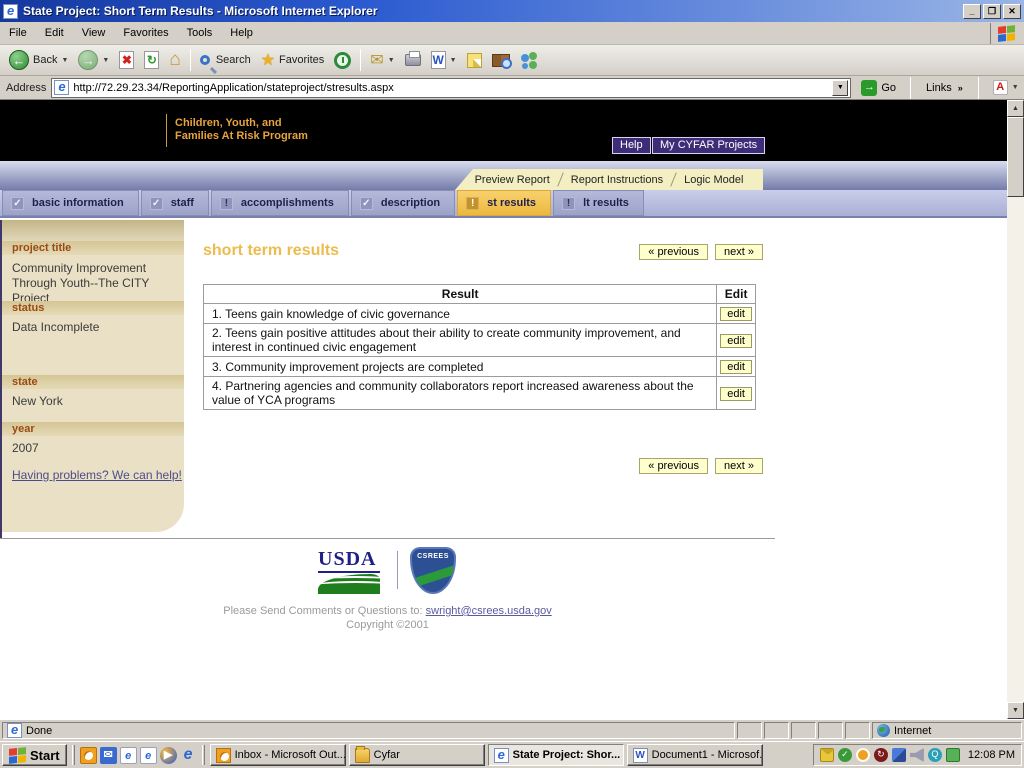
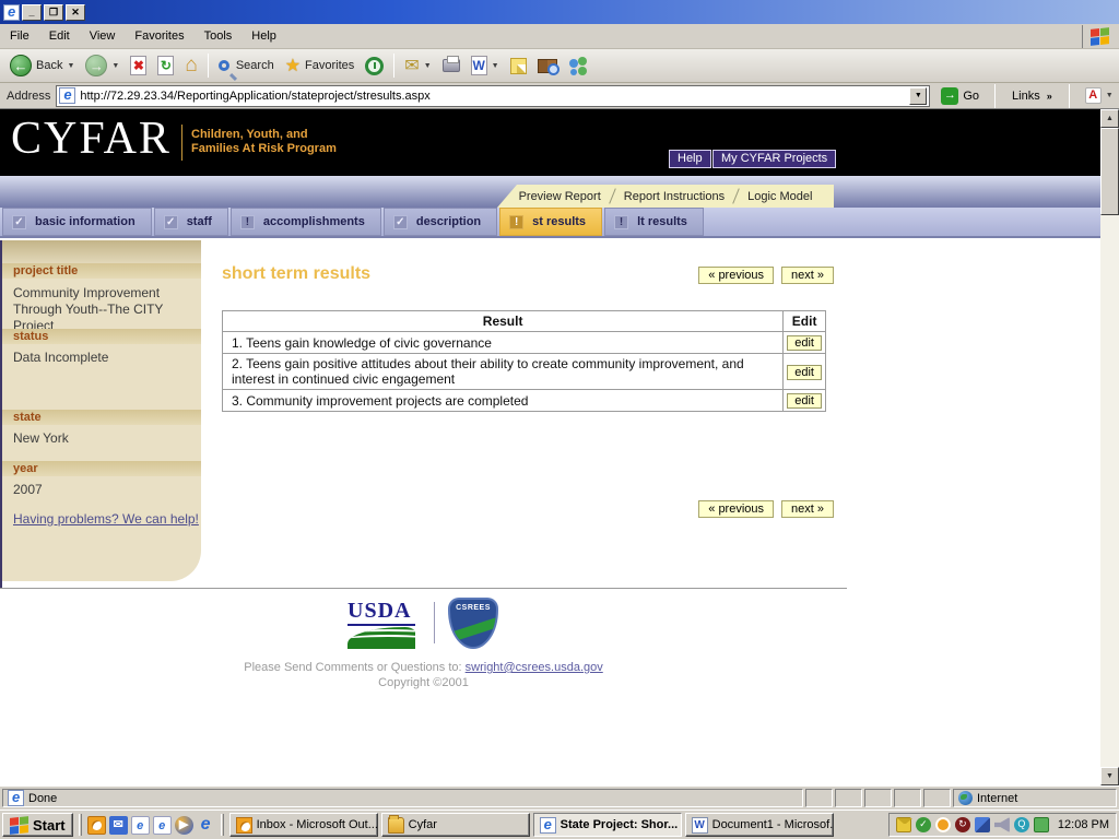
- State Project: Short Term Results - Microsoft Internet Explorer
  _
  ❐
  ✕
  File
  Edit
  View
  Favorites
  Tools
  Help
  ←
  Back
  →
  ✖
  ↻
  ⌂
  Search
  ★
  Favorites
  ✉
  W
  Address
  http://72.29.23.34/ReportingApplication/stateproject/stresults.aspx
  →
  Go
  Links
  »
  A
+ CYFAR
  Children, Youth, and
  Families At Risk Program
  Help
  My CYFAR Projects
  Preview Report
  Report Instructions
  Logic Model
  ✓
  basic information
  ✓
  staff
  !
  accomplishments
  ✓
  description
  !
  st results
  !
  lt results
  project title
  Community Improvement Through Youth--The CITY Project
  status
  Data Incomplete
  state
  New York
  year
  2007
  Having problems? We can help!
  short term results
  « previous
  next »
  Result	Edit
  1. Teens gain knowledge of civic governance	edit
  2. Teens gain positive attitudes about their ability to create community improvement, and interest in continued civic engagement	edit
  3. Community improvement projects are completed	edit
- 4. Partnering agencies and community collaborators report increased awareness about the value of YCA programs	edit
  « previous
  next »
  USDA
  Please Send Comments or Questions to: swright@csrees.usda.gov
  Copyright ©2001
  Done
  Internet
  Start
  ✉
  e
  e
  ▶
  e
  Inbox - Microsoft Out...
  Cyfar
  State Project: Shor...
  W
  Document1 - Microsof.
  ✓
  ↻
  Q
  12:08 PM
